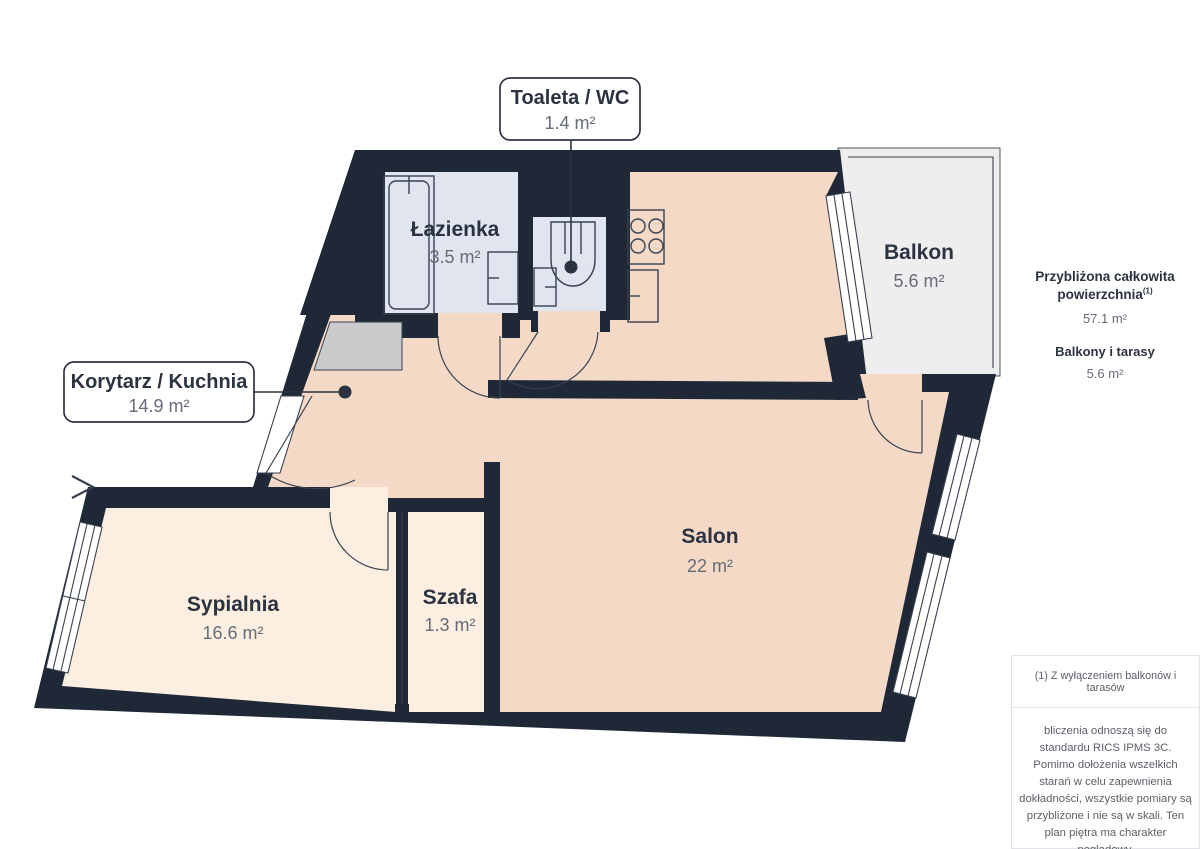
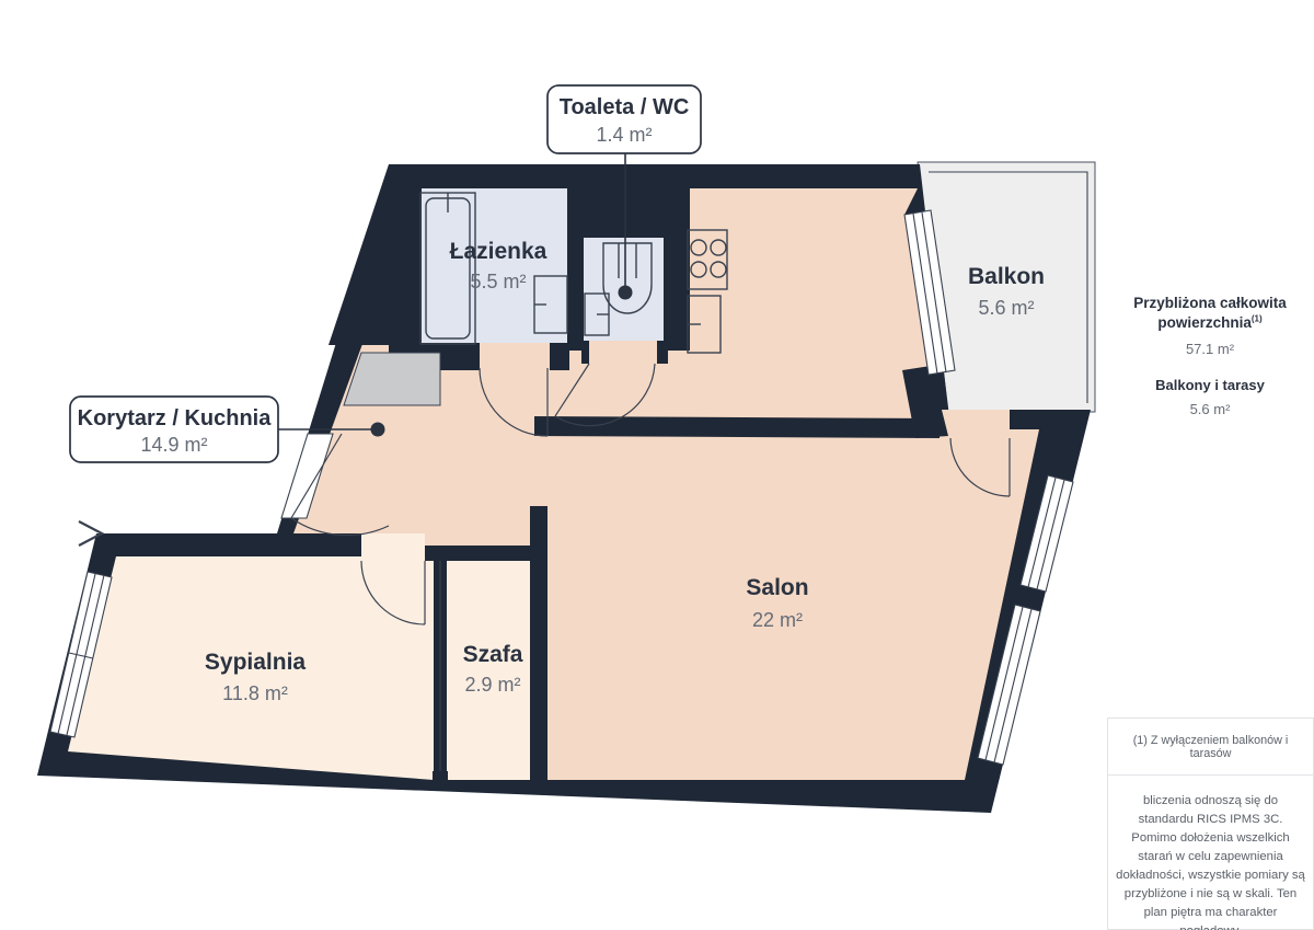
  Łazienka
- 3.5 m²
+ 5.5 m²
  Balkon
  5.6 m²
  Salon
  22 m²
  Sypialnia
- 16.6 m²
+ 11.8 m²
  Szafa
- 1.3 m²
+ 2.9 m²
  Toaleta / WC
  1.4 m²
  Korytarz / Kuchnia
  14.9 m²
  Przybliżona całkowita powierzchnia(1)
  57.1 m²
  Balkony i tarasy
  5.6 m²
  (1) Z wyłączeniem balkonów i tarasów
  bliczenia odnoszą się do standardu RICS IPMS 3C. Pomimo dołożenia wszelkich starań w celu zapewnienia dokładności, wszystkie pomiary są przybliżone i nie są w skali. Ten plan piętra ma charakter
